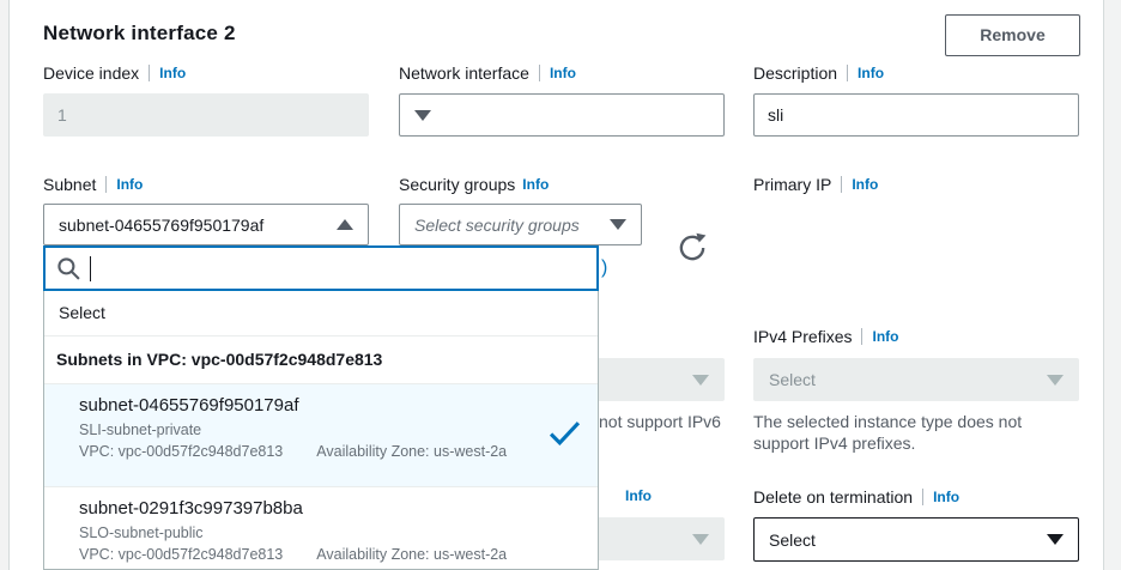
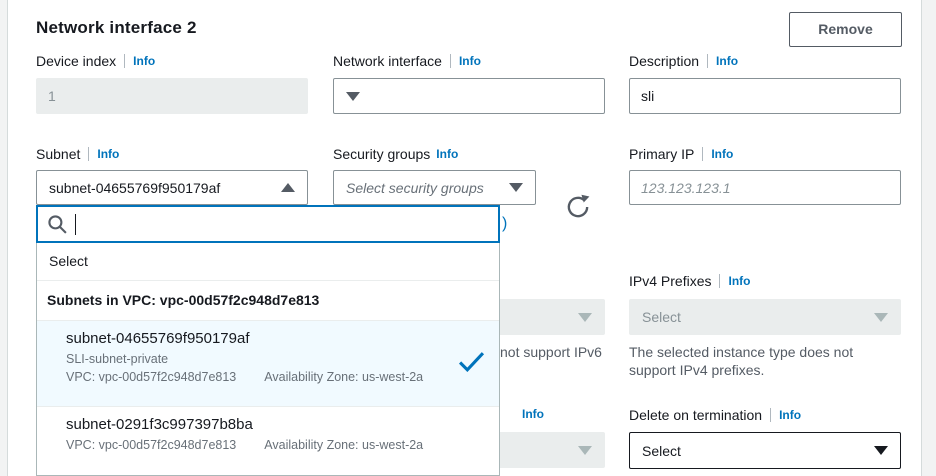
  Network interface 2
  Remove
  Device index
  Info
  Network interface
  Info
  Description
  Info
  1
  sli
  Subnet
  Info
  Security groups
  Info
  Primary IP
  Info
  subnet-04655769f950179af
  Select security groups
+ 123.123.123.1
  )
  Select
  Subnets in VPC: vpc-00d57f2c948d7e813
  subnet-04655769f950179af
  SLI-subnet-private
  VPC: vpc-00d57f2c948d7e813
  Availability Zone: us-west-2a
  subnet-0291f3c997397b8ba
- SLO-subnet-public
  VPC: vpc-00d57f2c948d7e813
  Availability Zone: us-west-2a
  not support IPv6
  IPv4 Prefixes
  Info
  Select
  The selected instance type does not support IPv4 prefixes.
  Info
  Delete on termination
  Info
  Select
